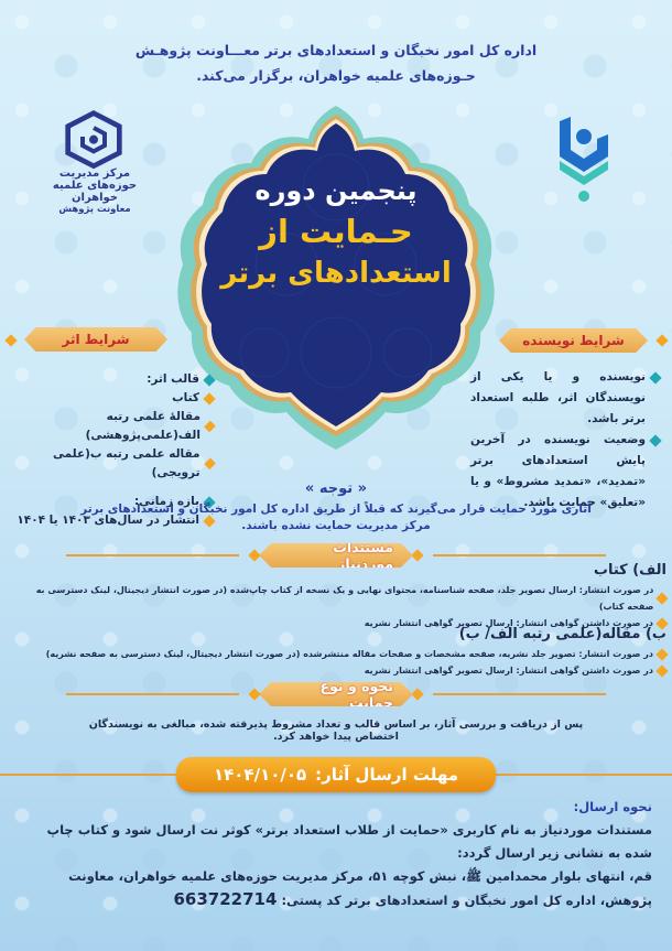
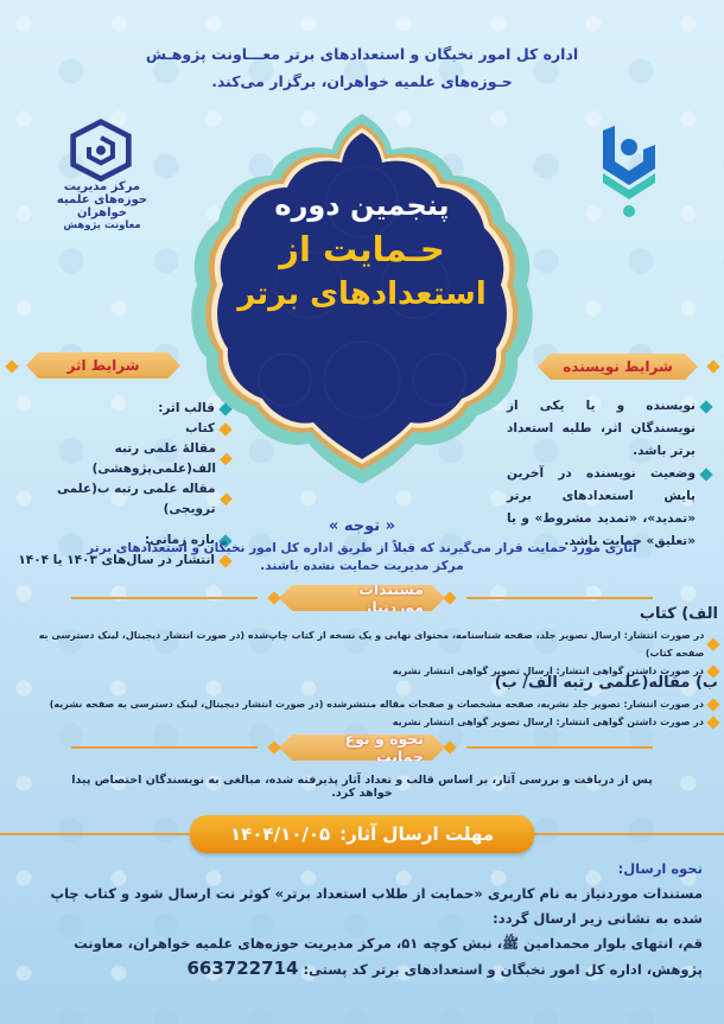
  اداره کل امور نخبگان و استعدادهای برتر معـــاونت پژوهـش
  حـوزه‌های علمیه خواهران، برگزار می‌کند.
  مرکز مدیریت حوزه‌های علمیه خواهران
  معاونت پژوهش
  پنجمین دوره
  حـمایت از
  استعدادهای برتر
  شرایط اثر
  شرایط نویسنده
  قالب اثر:
  کتاب
  مقالهٔ علمی رتبه الف(علمی‌پژوهشی)
  مقاله علمی رتبه ب(علمی ترویجی)
  بازه زمانی:
  انتشار در سال‌های ۱۴۰۳ یا ۱۴۰۴
  نویسنده و یا یکی از نویسندگان اثر، طلبه استعداد برتر باشد.
  وضعیت نویسنده در آخرین پایش استعدادهای برتر «تمدید»، «تمدید مشروط» و یا «تعلیق» حمایت باشد.
  « توجه »
  آثاری مورد حمایت قرار می‌گیرند که قبلاً از طریق اداره کل امور نخبگان و استعدادهای برتر مرکز مدیریت حمایت نشده باشند.
  مستندات موردنیاز
  الف) کتاب
  در صورت انتشار: ارسال تصویر جلد، صفحه شناسنامه، محتوای نهایی و یک نسخه از کتاب چاپشده (در صورت انتشار دیجیتال، لینک دسترسی به صفحه کتاب)
  در صورت داشتن گواهی انتشار: ارسال تصویر گواهی انتشار نشریه
  ب) مقاله(علمی رتبه الف/ ب)
  در صورت انتشار: تصویر جلد نشریه، صفحه مشخصات و صفحات مقاله منتشرشده (در صورت انتشار دیجیتال، لینک دسترسی به صفحه نشریه)
  در صورت داشتن گواهی انتشار: ارسال تصویر گواهی انتشار نشریه
  نحوه و نوع حمایت
- پس از دریافت و بررسی آثار، بر اساس قالب و تعداد مشروط پذیرفته شده، مبالغی به نویسندگان اختصاص پیدا خواهد کرد.
+ پس از دریافت و بررسی آثار، بر اساس قالب و تعداد آثار پذیرفته شده، مبالغی به نویسندگان اختصاص پیدا خواهد کرد.
  مهلت ارسال آثار:
  ۱۴۰۴/۱۰/۰۵
  نحوه ارسال:
  مستندات موردنیاز به نام کاربری «حمایت از طلاب استعداد برتر» کوثر نت ارسال شود و کتاب چاپ شده به نشانی زیر ارسال گردد:
  قم، انتهای بلوار محمدامین ﷺ، نبش کوچه ۵۱، مرکز مدیریت حوزه‌های علمیه خواهران، معاونت پژوهش، اداره کل امور نخبگان و استعدادهای برتر کد پستی: 663722714
